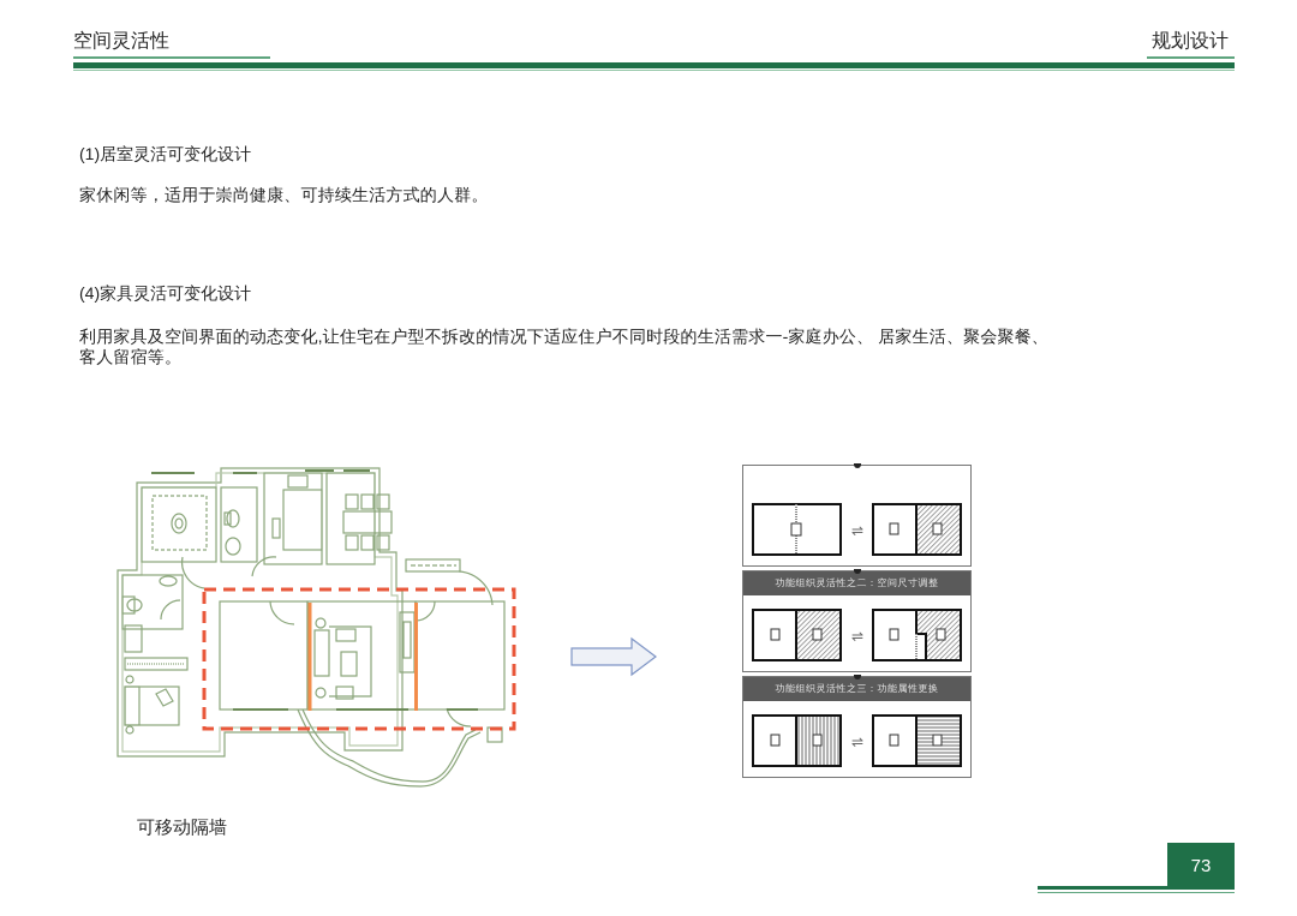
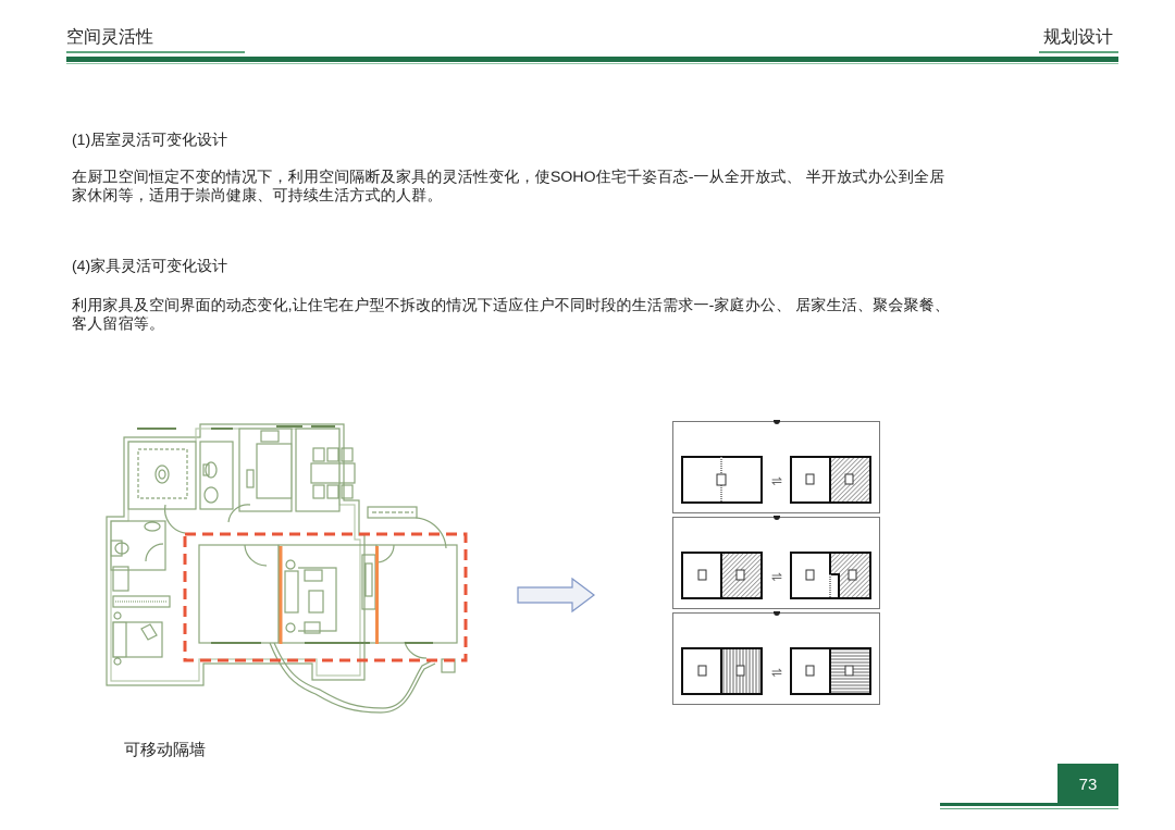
  空间灵活性
  规划设计
  (1)居室灵活可变化设计
+ 在厨卫空间恒定不变的情况下，利用空间隔断及家具的灵活性变化，使SOHO住宅千姿百态-一从全开放式、 半开放式办公到全居
  家休闲等，适用于崇尚健康、可持续生活方式的人群。
  (4)家具灵活可变化设计
  利用家具及空间界面的动态变化,让住宅在户型不拆改的情况下适应住户不同时段的生活需求一-家庭办公、 居家生活、聚会聚餐、
  客人留宿等。
  ⇌
- 功能组织灵活性之二：空间尺寸调整
  ⇌
- 功能组织灵活性之三：功能属性更换
  ⇌
  可移动隔墙
  73
